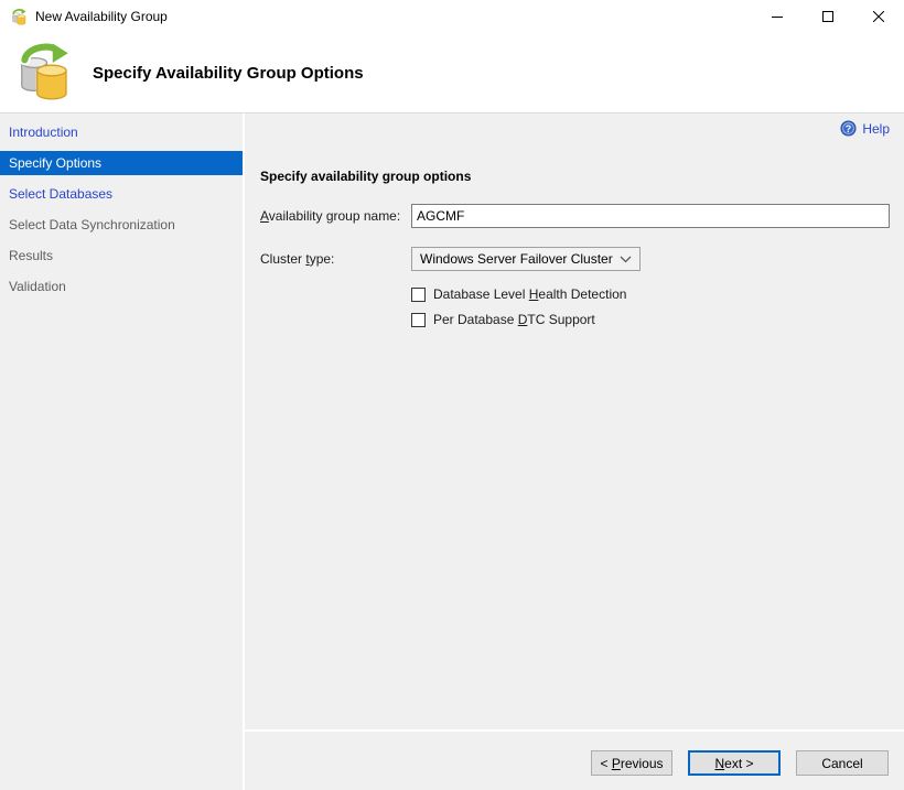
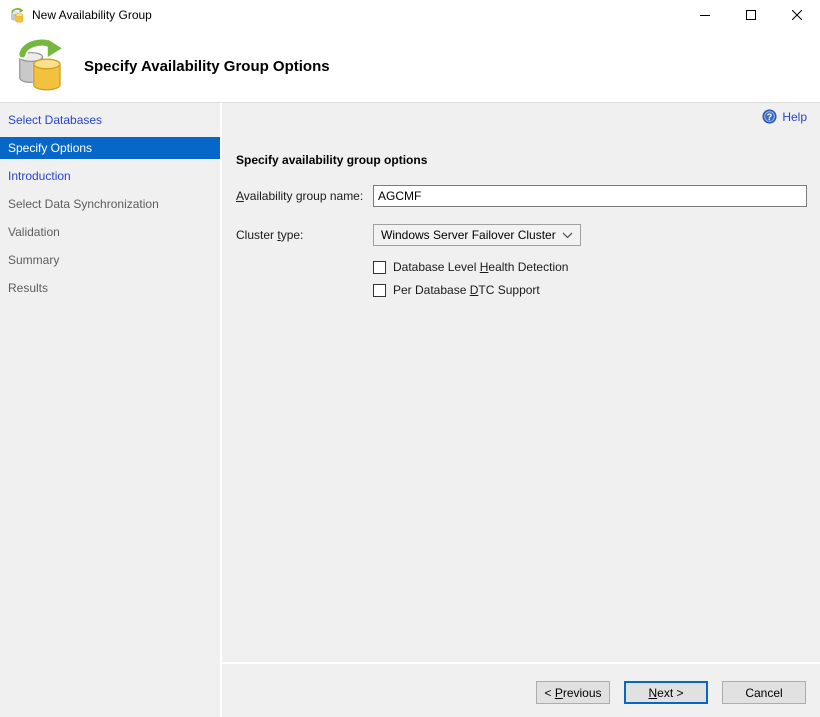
  New Availability Group
  Specify Availability Group Options
- Introduction
+ Select Databases
  Specify Options
- Select Databases
+ Introduction
  Select Data Synchronization
- Results
+ Validation
+ Summary
- Validation
+ Results
  ?
  Help
  Specify availability group options
  Availability group name:
  AGCMF
  Cluster type:
  Windows Server Failover Cluster
  Database Level Health Detection
  Per Database DTC Support
  < Previous
  Next >
  Cancel
